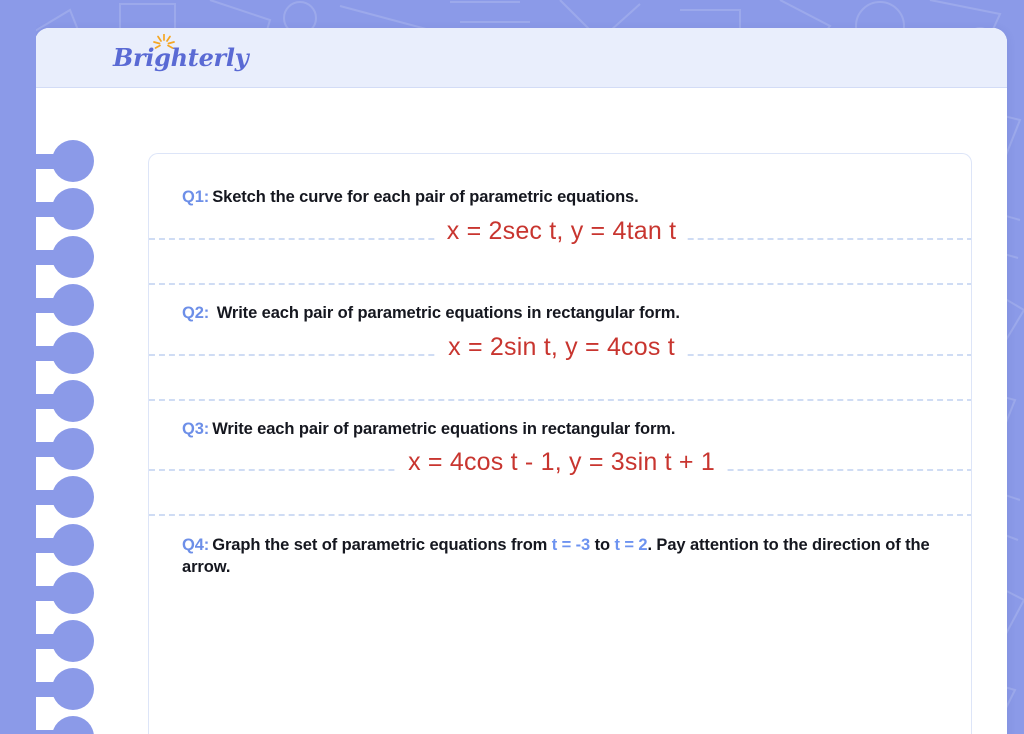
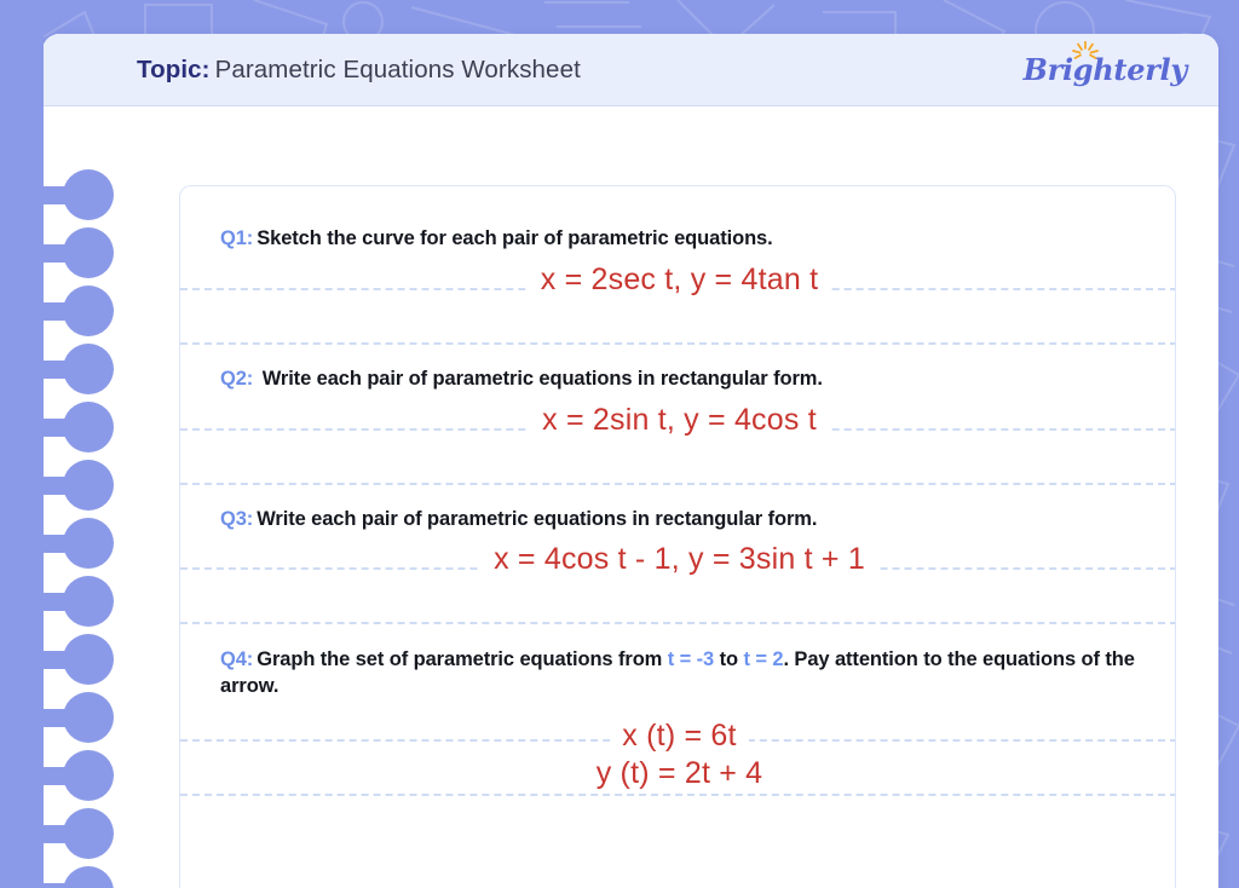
+ Topic: Parametric Equations Worksheet
  Brighterly
  Q1: Sketch the curve for each pair of parametric equations.
  x = 2sec t, y = 4tan t
  Q2: Write each pair of parametric equations in rectangular form.
  x = 2sin t, y = 4cos t
  Q3: Write each pair of parametric equations in rectangular form.
  x = 4cos t - 1, y = 3sin t + 1
- Q4: Graph the set of parametric equations from t = -3 to t = 2. Pay attention to the direction of the arrow.
+ Q4: Graph the set of parametric equations from t = -3 to t = 2. Pay attention to the equations of the arrow.
+ x (t) = 6t
+ y (t) = 2t + 4
